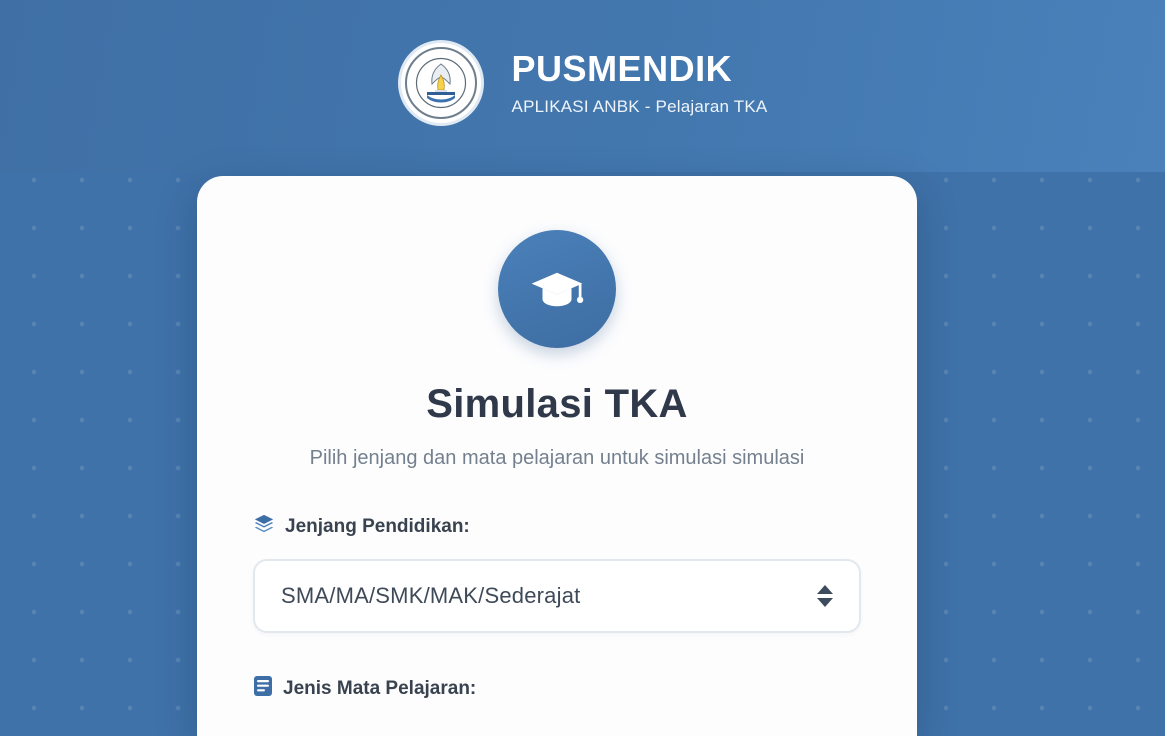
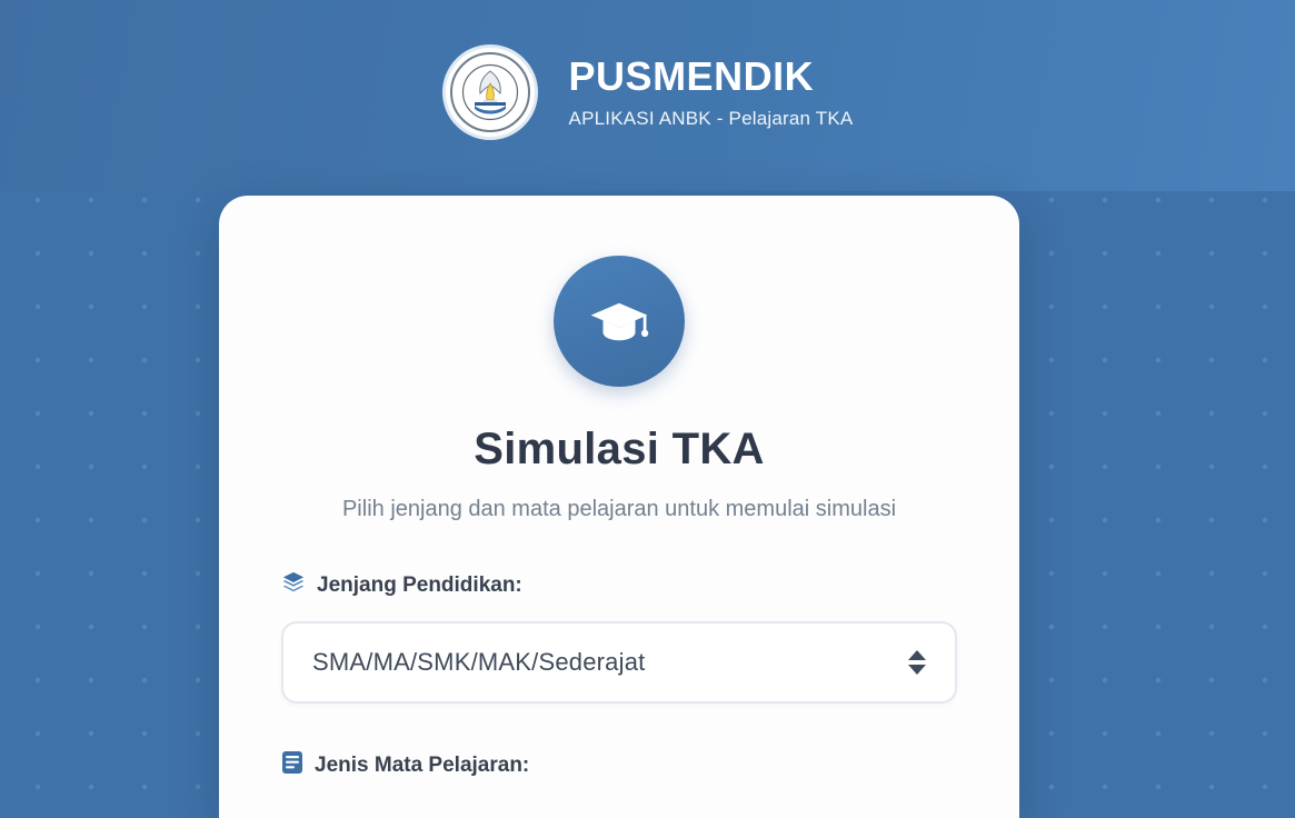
  PUSMENDIK
  APLIKASI ANBK - Pelajaran TKA
  Simulasi TKA
- Pilih jenjang dan mata pelajaran untuk simulasi simulasi
+ Pilih jenjang dan mata pelajaran untuk memulai simulasi
  Jenjang Pendidikan:
  SMA/MA/SMK/MAK/Sederajat
  Jenis Mata Pelajaran:
